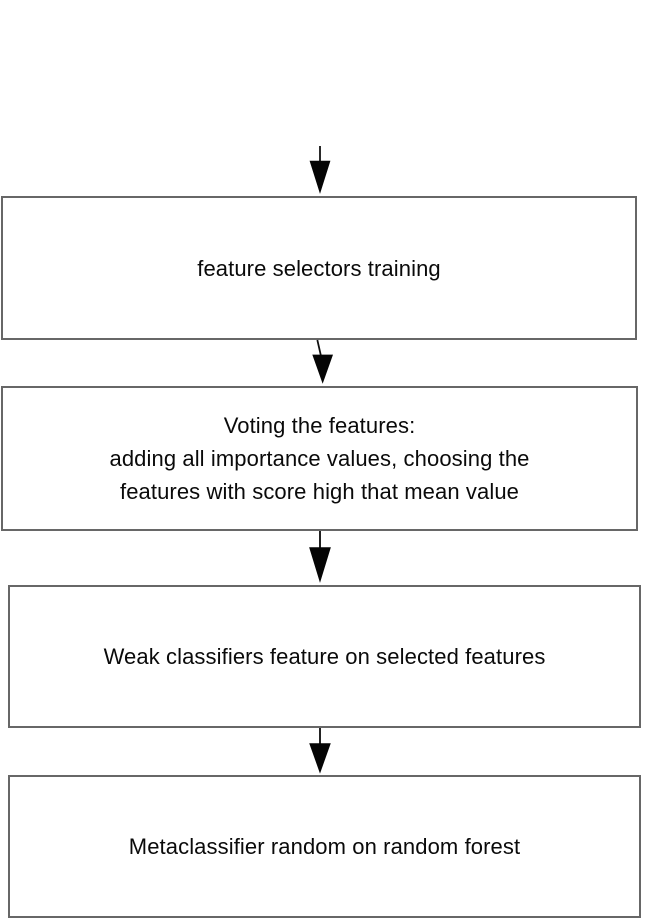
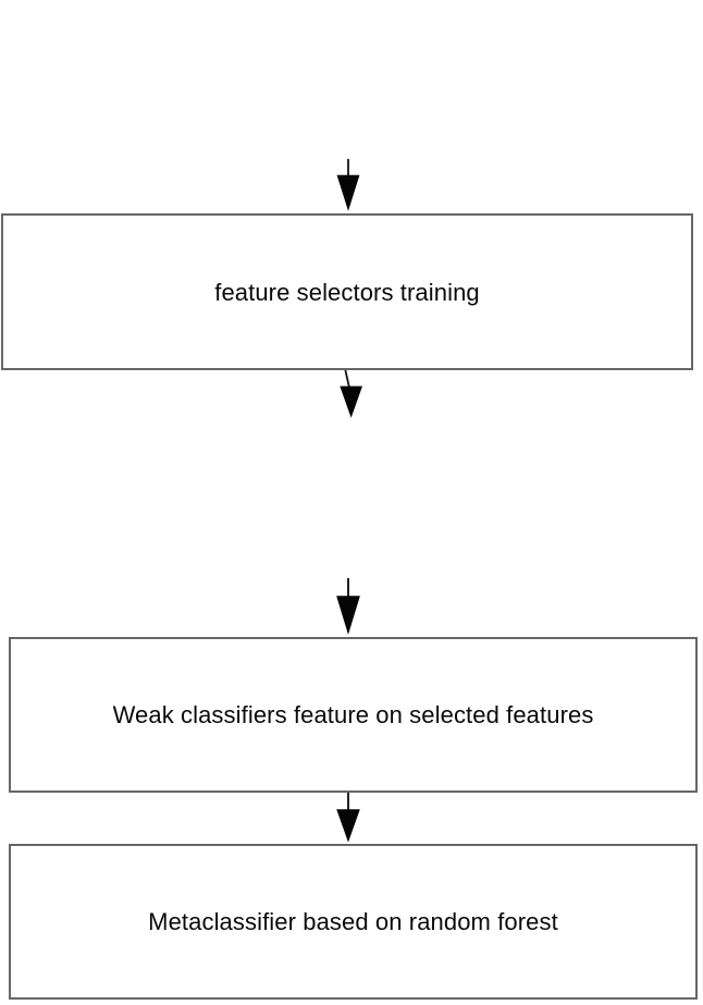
  feature selectors training
- Voting the features:
- adding all importance values, choosing the
- features with score high that mean value
  Weak classifiers feature on selected features
- Metaclassifier random on random forest
+ Metaclassifier based on random forest
